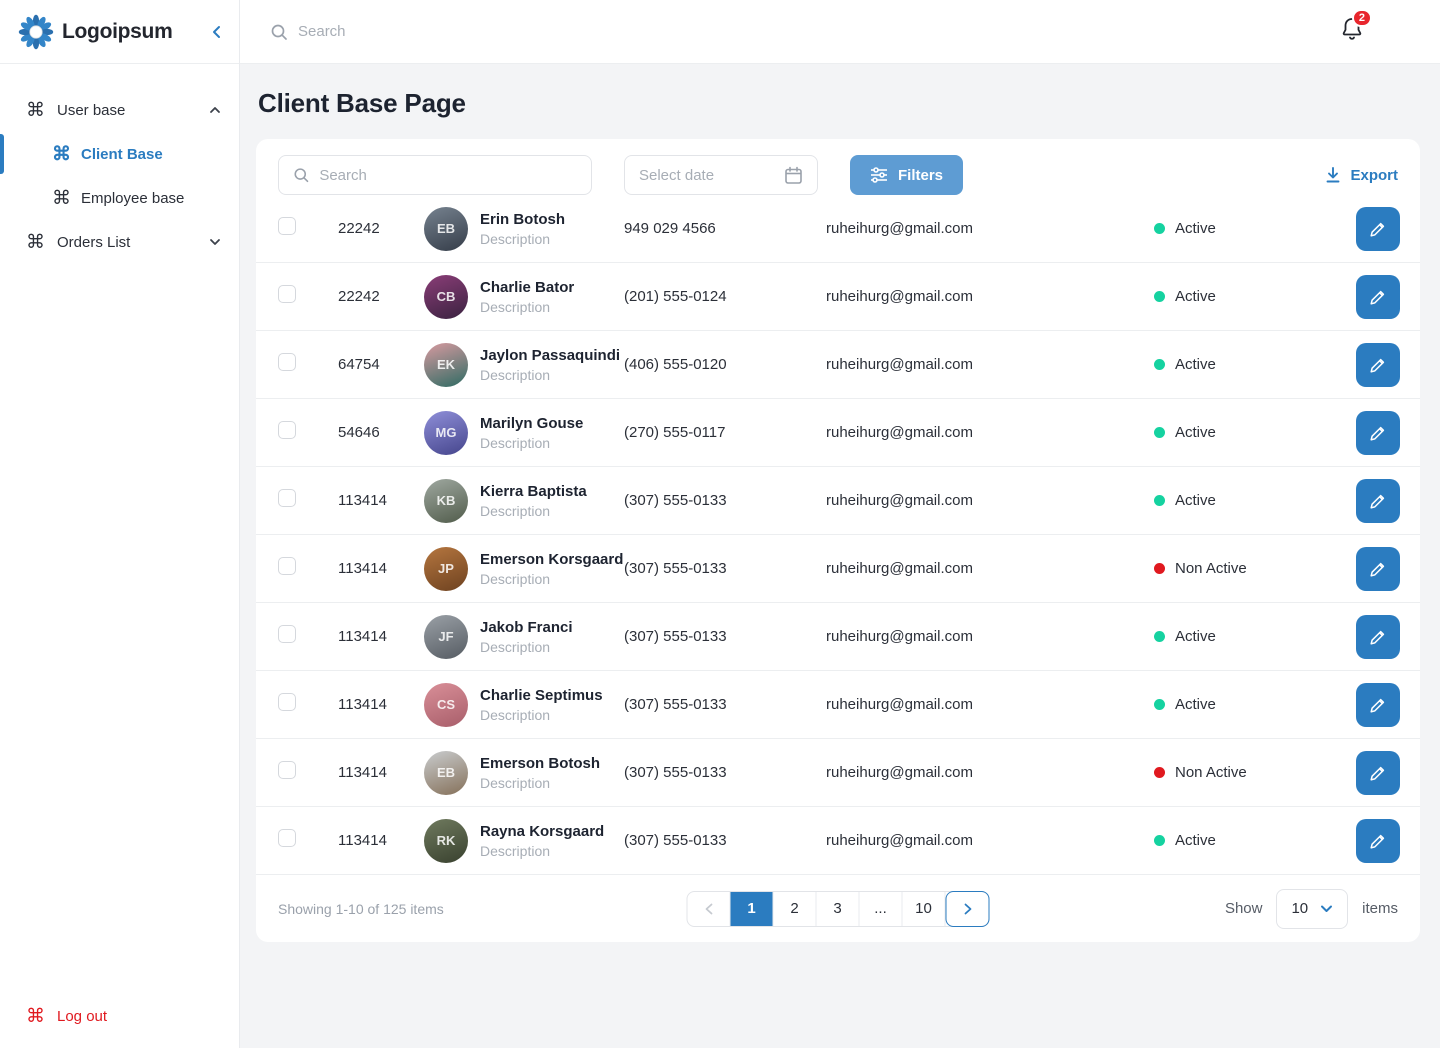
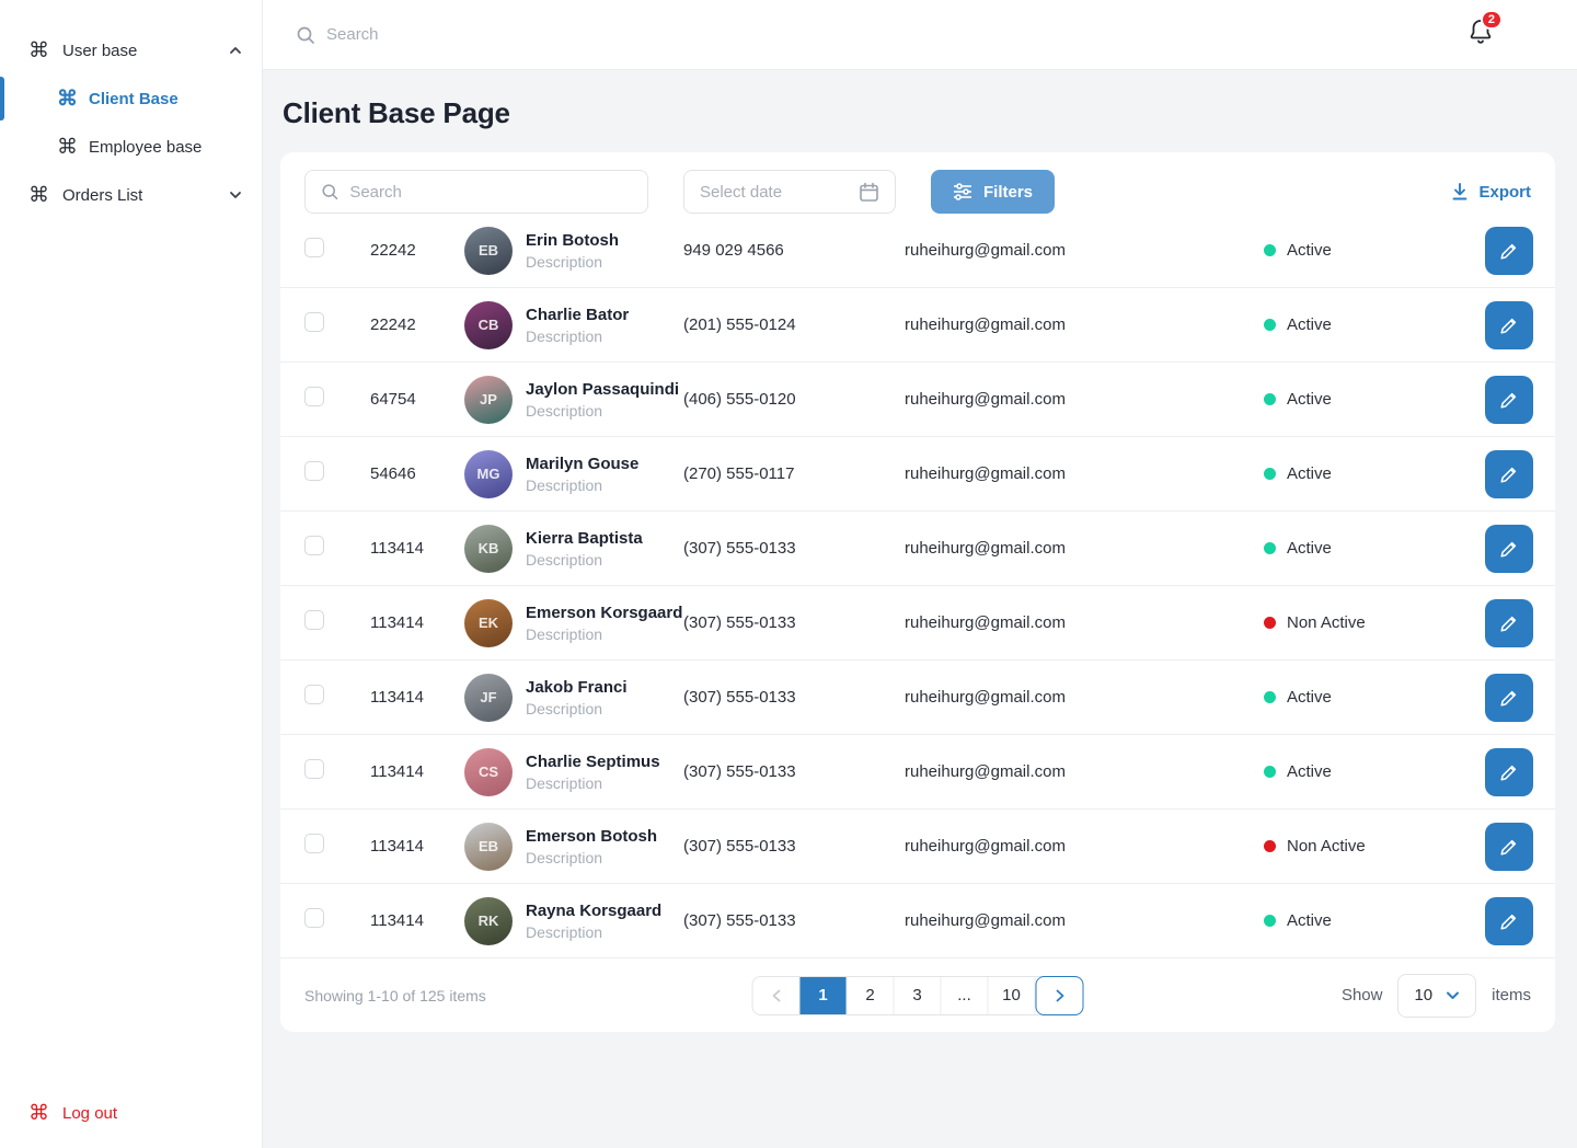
- Logoipsum
  ⌘
  User base
  ⌘
  Client Base
  ⌘
  Employee base
  ⌘
  Orders List
  ⌘
  Log out
  Search
  2
  Client Base Page
  Search
  Select date
  Filters
  Export
  22242
  EB
  Erin Botosh
  Description
  949 029 4566
  ruheihurg@gmail.com
  Active
  22242
  CB
  Charlie Bator
  Description
  (201) 555-0124
  ruheihurg@gmail.com
  Active
  64754
- EK
+ JP
  Jaylon Passaquindi
  Description
  (406) 555-0120
  ruheihurg@gmail.com
  Active
  54646
  MG
  Marilyn Gouse
  Description
  (270) 555-0117
  ruheihurg@gmail.com
  Active
  113414
  KB
  Kierra Baptista
  Description
  (307) 555-0133
  ruheihurg@gmail.com
  Active
  113414
- JP
+ EK
  Emerson Korsgaard
  Description
  (307) 555-0133
  ruheihurg@gmail.com
  Non Active
  113414
  JF
  Jakob Franci
  Description
  (307) 555-0133
  ruheihurg@gmail.com
  Active
  113414
  CS
  Charlie Septimus
  Description
  (307) 555-0133
  ruheihurg@gmail.com
  Active
  113414
  EB
  Emerson Botosh
  Description
  (307) 555-0133
  ruheihurg@gmail.com
  Non Active
  113414
  RK
  Rayna Korsgaard
  Description
  (307) 555-0133
  ruheihurg@gmail.com
  Active
  Showing 1-10 of 125 items
  1
  2
  3
  ...
  10
  Show
  10
  items
